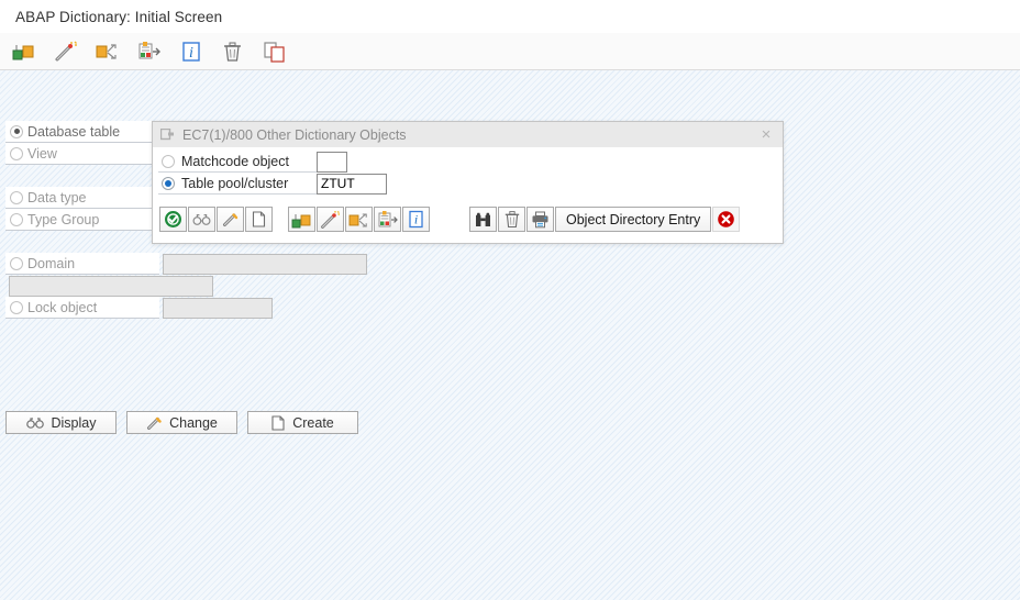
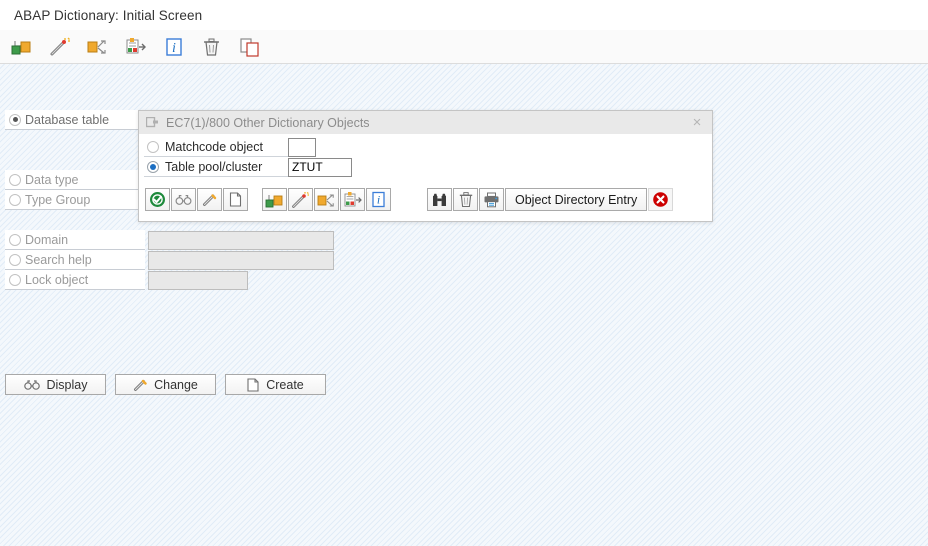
  ABAP Dictionary: Initial Screen
  i
  Database table
- View
  Data type
  Type Group
  Domain
+ Search help
  Lock object
  Display
  Change
  Create
  EC7(1)/800 Other Dictionary Objects
  ×
  Matchcode object
  Table pool/cluster
  ZTUT
  i
  Object Directory Entry
